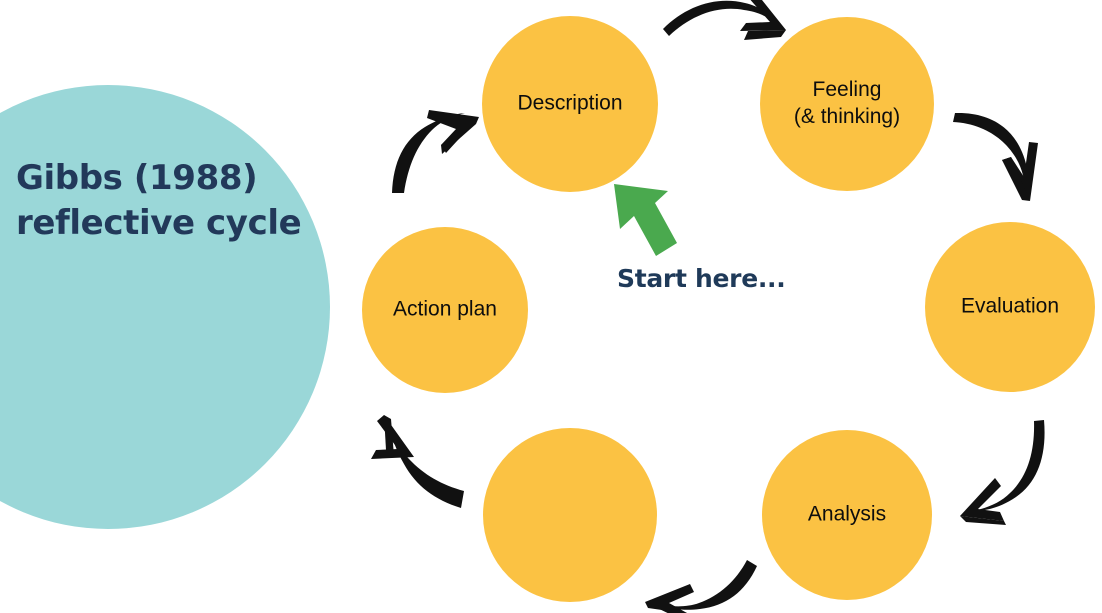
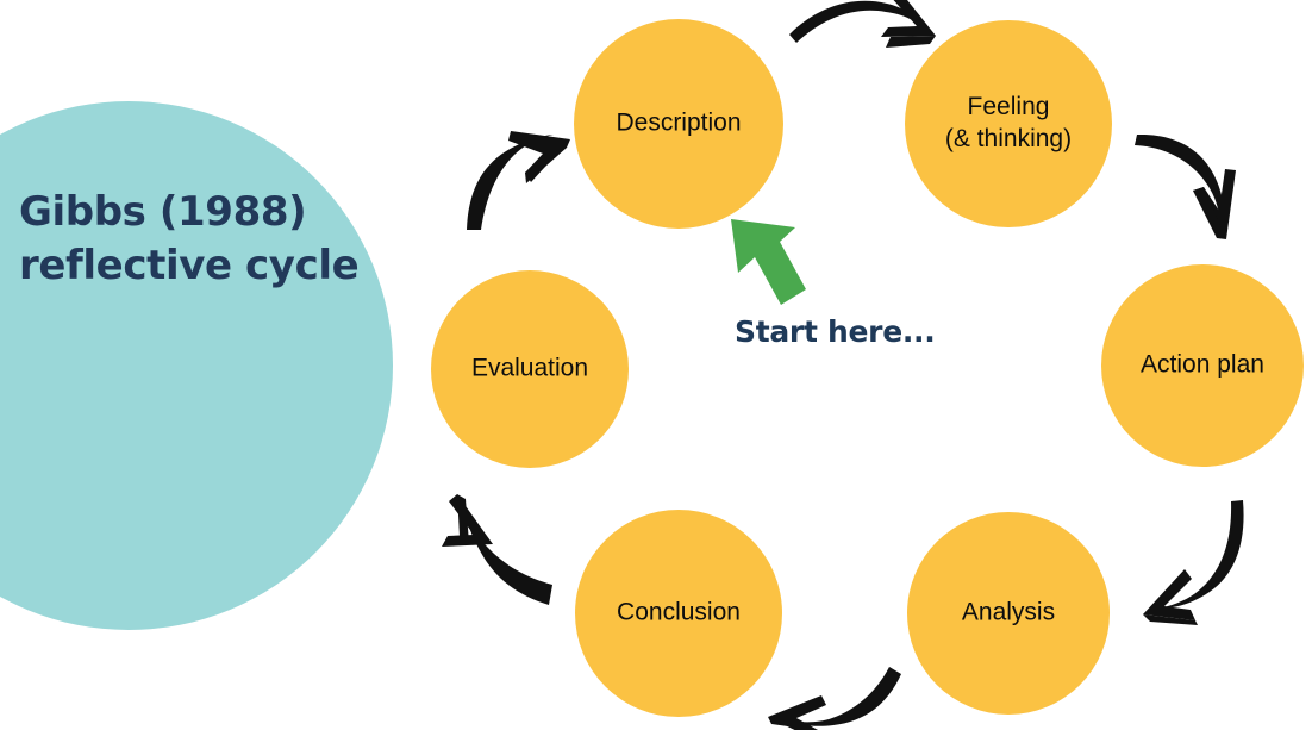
  Gibbs (1988)
  reflective cycle
  Start here...
  Description
  Feeling
  (& thinking)
- Evaluation
+ Action plan
  Analysis
+ Conclusion
- Action plan
+ Evaluation
